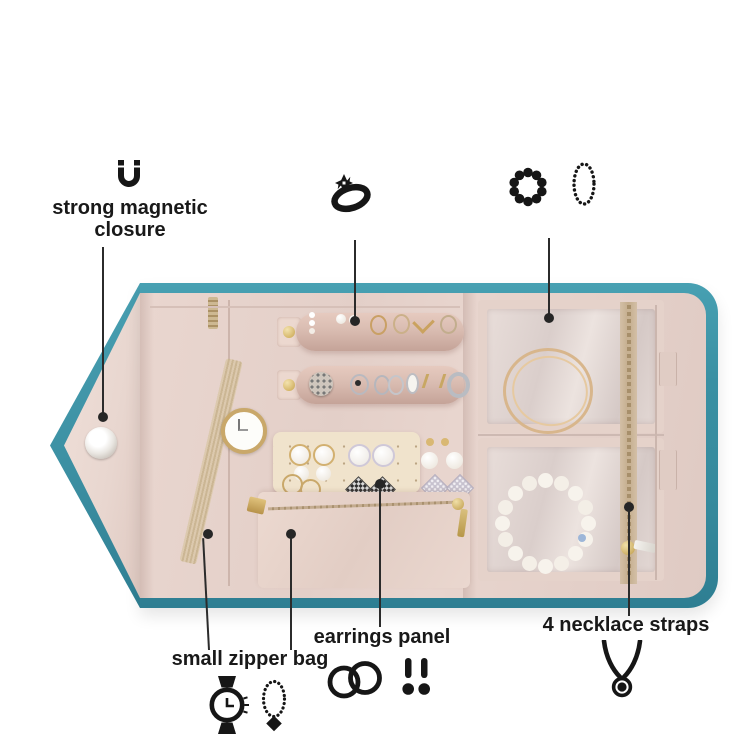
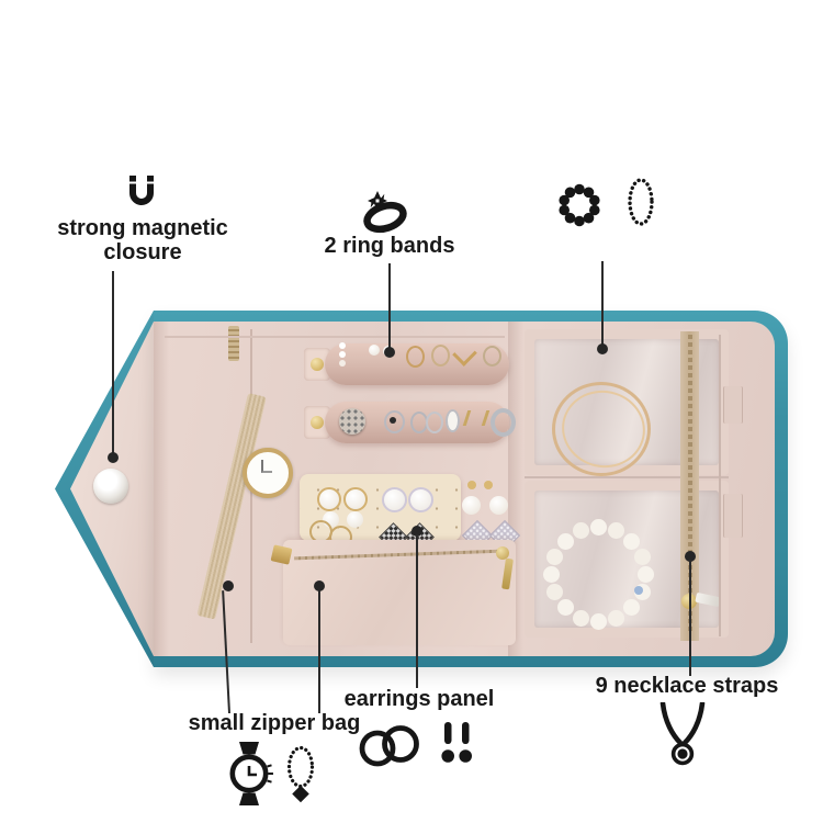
  strong magnetic closure
+ 2 ring bands
- 4 necklace straps
+ 9 necklace straps
  earrings panel
  small zipper bag
